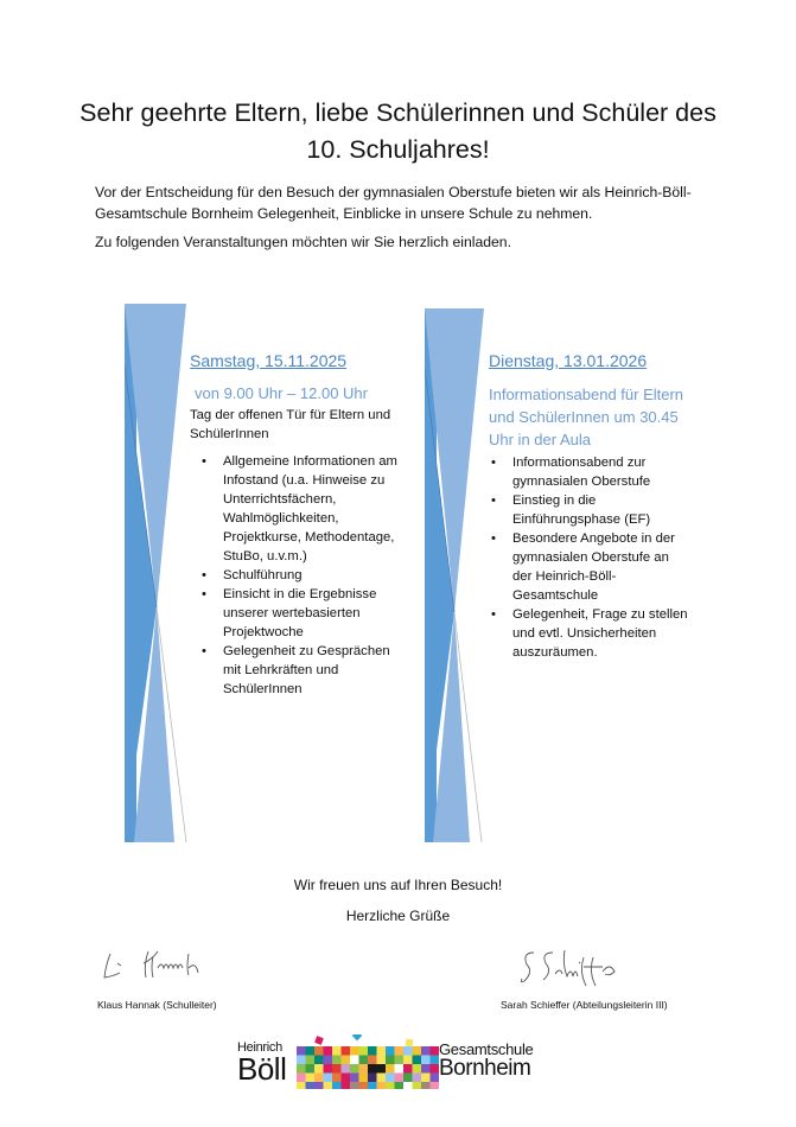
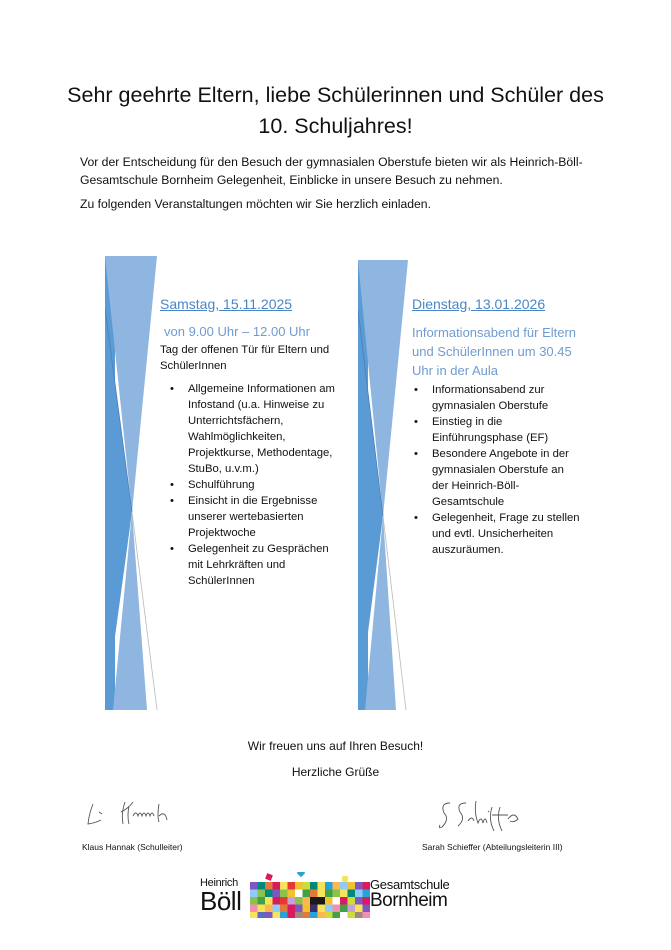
  Sehr geehrte Eltern, liebe Schülerinnen und Schüler des
  10. Schuljahres!
- Vor der Entscheidung für den Besuch der gymnasialen Oberstufe bieten wir als Heinrich-Böll-Gesamtschule Bornheim Gelegenheit, Einblicke in unsere Schule zu nehmen.
+ Vor der Entscheidung für den Besuch der gymnasialen Oberstufe bieten wir als Heinrich-Böll-Gesamtschule Bornheim Gelegenheit, Einblicke in unsere Besuch zu nehmen.
  Zu folgenden Veranstaltungen möchten wir Sie herzlich einladen.
  Samstag, 15.11.2025
  von 9.00 Uhr – 12.00 Uhr
  Tag der offenen Tür für Eltern und SchülerInnen
  •
  Allgemeine Informationen am Infostand (u.a. Hinweise zu Unterrichtsfächern, Wahlmöglichkeiten, Projektkurse, Methodentage, StuBo, u.v.m.)
  •
  Schulführung
  •
  Einsicht in die Ergebnisse unserer wertebasierten Projektwoche
  •
  Gelegenheit zu Gesprächen mit Lehrkräften und SchülerInnen
  Dienstag, 13.01.2026
  Informationsabend für Eltern und SchülerInnen um 30.45 Uhr in der Aula
  •
  Informationsabend zur gymnasialen Oberstufe
  •
  Einstieg in die Einführungsphase (EF)
  •
  Besondere Angebote in der gymnasialen Oberstufe an der Heinrich-Böll-Gesamtschule
  •
  Gelegenheit, Frage zu stellen und evtl. Unsicherheiten auszuräumen.
  Wir freuen uns auf Ihren Besuch!
  Herzliche Grüße
  Klaus Hannak (Schulleiter)
  Sarah Schieffer (Abteilungsleiterin III)
  Heinrich
  Böll
  Gesamtschule
  Bornheim
